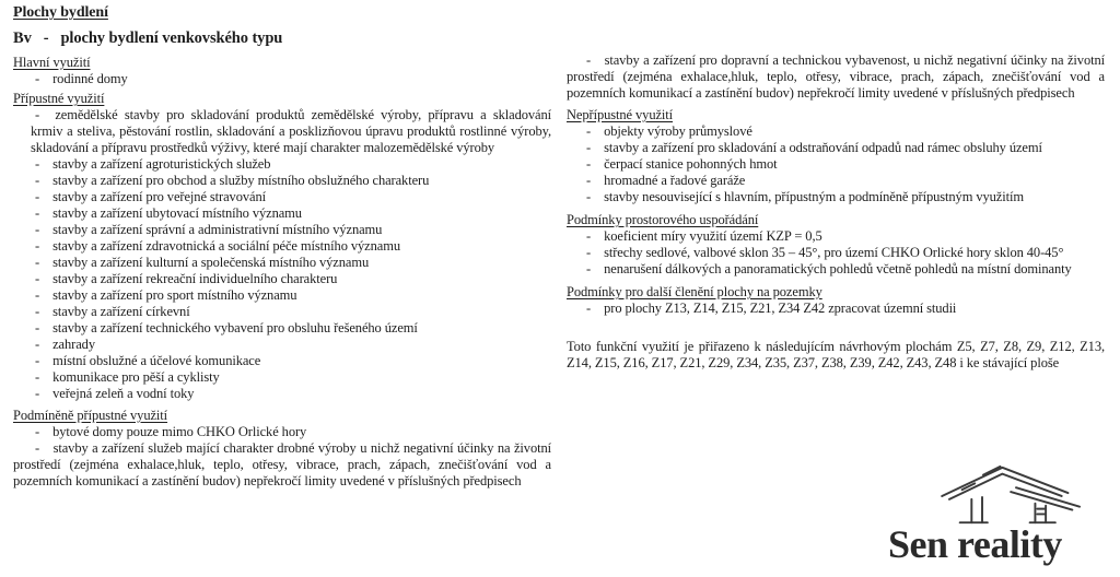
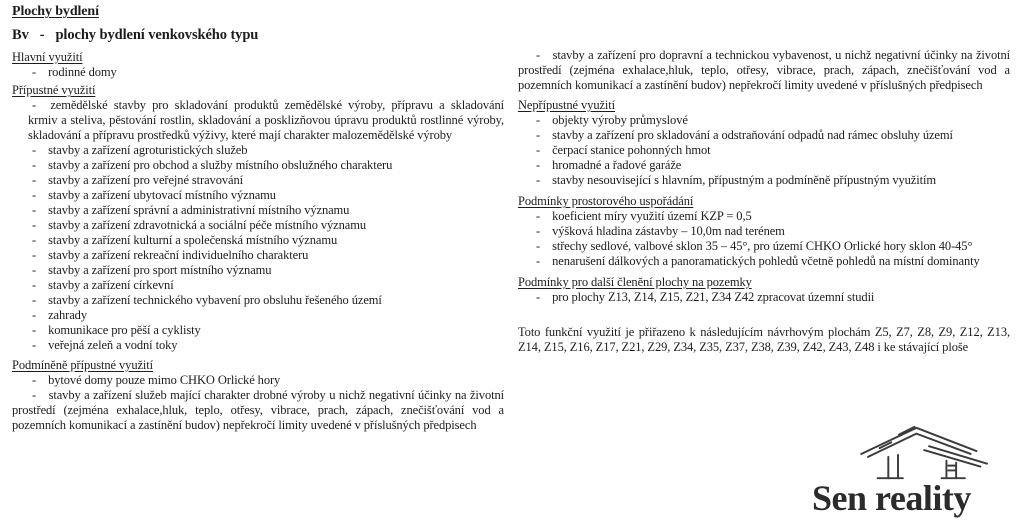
  Plochy bydlení
  Bv - plochy bydlení venkovského typu
  Hlavní využití
  - rodinné domy
  Přípustné využití
  - zemědělské stavby pro skladování produktů zemědělské výroby, přípravu a skladování krmiv a steliva, pěstování rostlin, skladování a posklizňovou úpravu produktů rostlinné výroby, skladování a přípravu prostředků výživy, které mají charakter malozemědělské výroby
  - stavby a zařízení agroturistických služeb
  - stavby a zařízení pro obchod a služby místního obslužného charakteru
  - stavby a zařízení pro veřejné stravování
  - stavby a zařízení ubytovací místního významu
  - stavby a zařízení správní a administrativní místního významu
  - stavby a zařízení zdravotnická a sociální péče místního významu
  - stavby a zařízení kulturní a společenská místního významu
  - stavby a zařízení rekreační individuelního charakteru
  - stavby a zařízení pro sport místního významu
  - stavby a zařízení církevní
  - stavby a zařízení technického vybavení pro obsluhu řešeného území
  - zahrady
- - místní obslužné a účelové komunikace
  - komunikace pro pěší a cyklisty
  - veřejná zeleň a vodní toky
  Podmíněně přípustné využití
  - bytové domy pouze mimo CHKO Orlické hory
  - stavby a zařízení služeb mající charakter drobné výroby u nichž negativní účinky na životní prostředí (zejména exhalace,hluk, teplo, otřesy, vibrace, prach, zápach, znečišťování vod a pozemních komunikací a zastínění budov) nepřekročí limity uvedené v příslušných předpisech
  - stavby a zařízení pro dopravní a technickou vybavenost, u nichž negativní účinky na životní prostředí (zejména exhalace,hluk, teplo, otřesy, vibrace, prach, zápach, znečišťování vod a pozemních komunikací a zastínění budov) nepřekročí limity uvedené v příslušných předpisech
  Nepřípustné využití
  - objekty výroby průmyslové
  - stavby a zařízení pro skladování a odstraňování odpadů nad rámec obsluhy území
  - čerpací stanice pohonných hmot
  - hromadné a řadové garáže
  - stavby nesouvisející s hlavním, přípustným a podmíněně přípustným využitím
  Podmínky prostorového uspořádání
  - koeficient míry využití území KZP = 0,5
+ - výšková hladina zástavby – 10,0m nad terénem
  - střechy sedlové, valbové sklon 35 – 45°, pro území CHKO Orlické hory sklon 40-45°
  - nenarušení dálkových a panoramatických pohledů včetně pohledů na místní dominanty
  Podmínky pro další členění plochy na pozemky
  - pro plochy Z13, Z14, Z15, Z21, Z34 Z42 zpracovat územní studii
  Toto funkční využití je přiřazeno k následujícím návrhovým plochám Z5, Z7, Z8, Z9, Z12, Z13, Z14, Z15, Z16, Z17, Z21, Z29, Z34, Z35, Z37, Z38, Z39, Z42, Z43, Z48 i ke stávající ploše
  Sen reality
